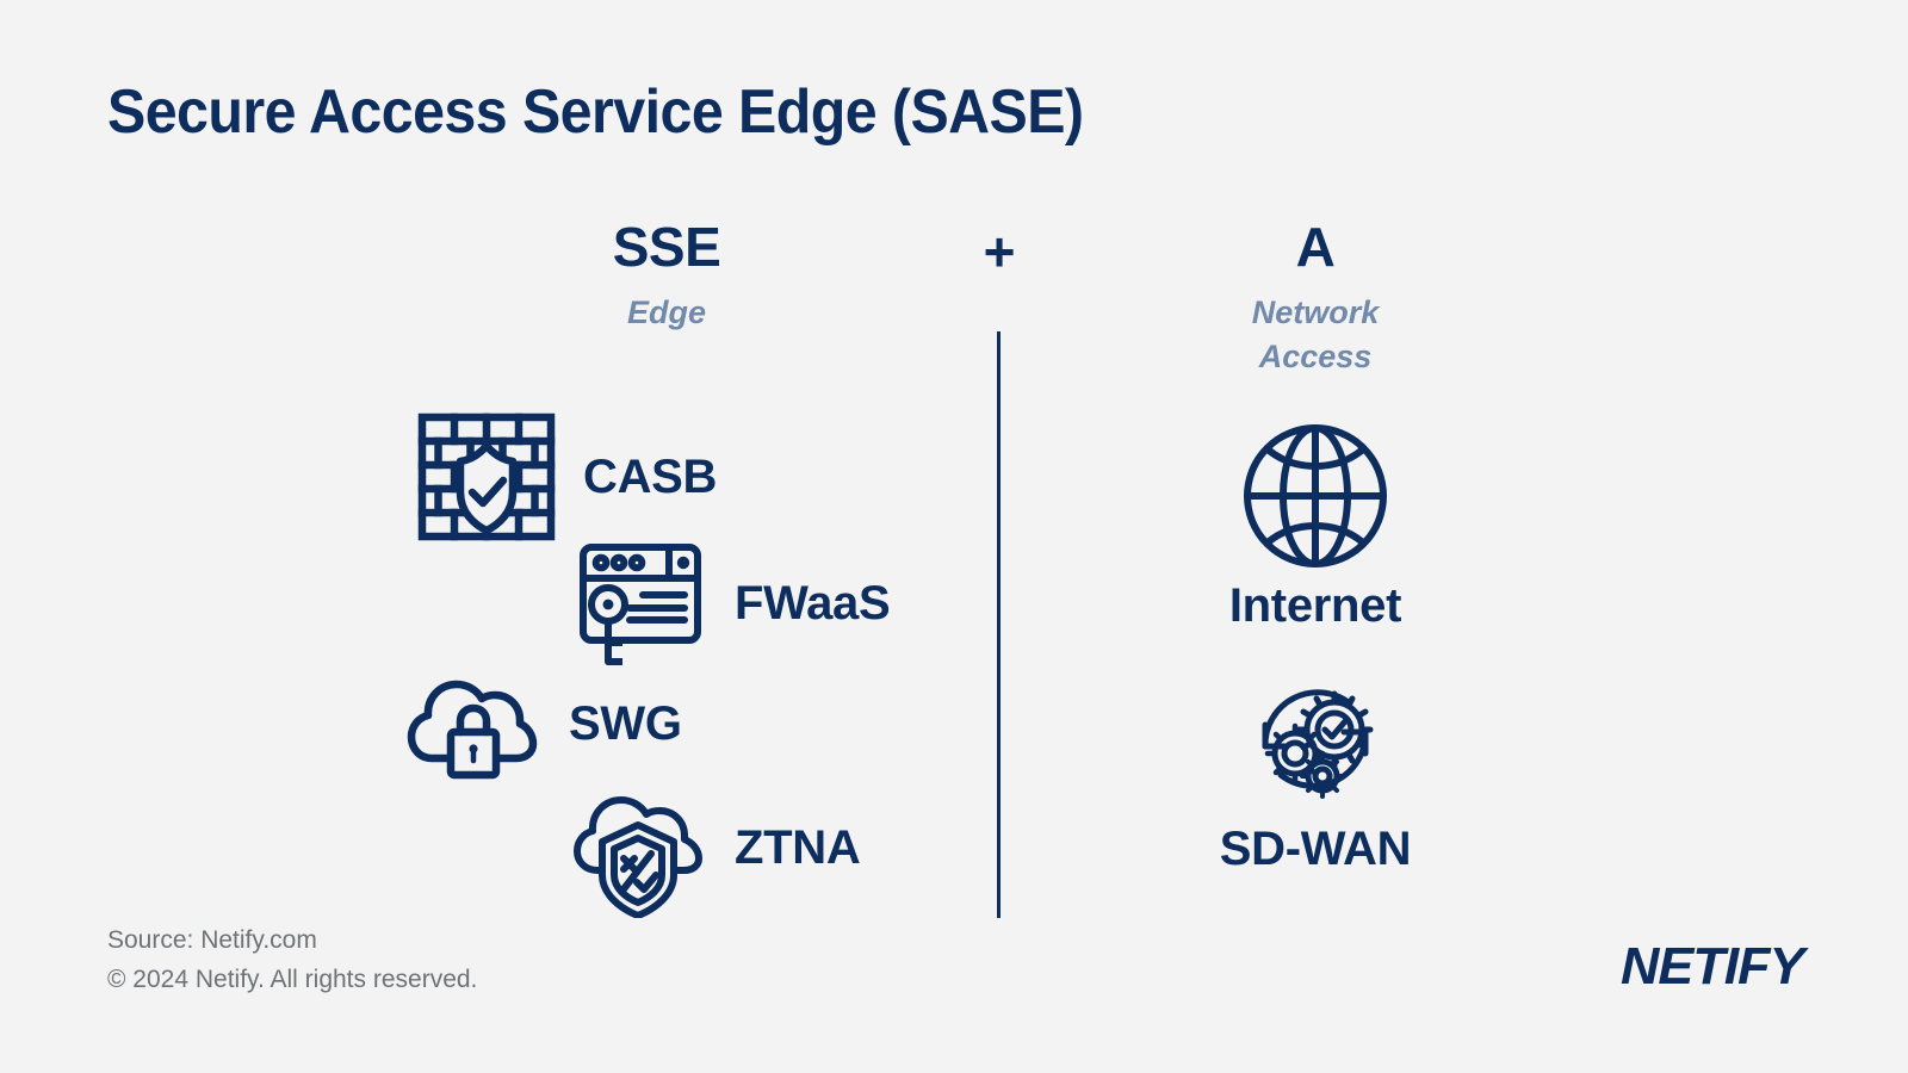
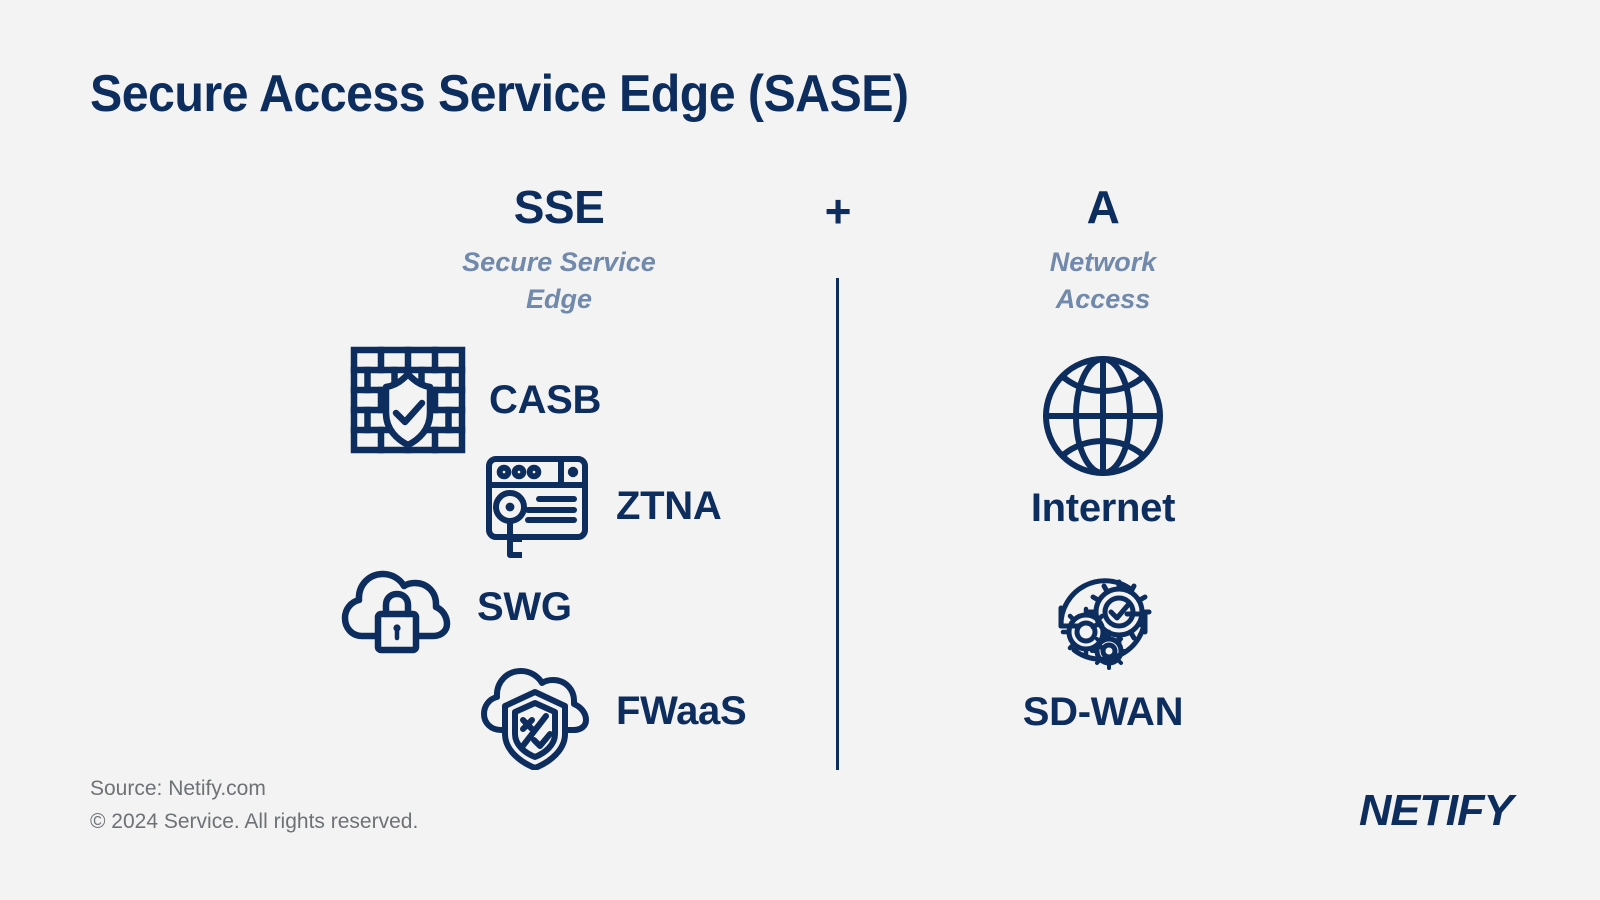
  Secure Access Service Edge (SASE)
  SSE
+ Secure Service
  Edge
  +
  A
  Network
  Access
  CASB
- FWaaS
+ ZTNA
  SWG
- ZTNA
+ FWaaS
  Internet
  SD-WAN
  Source: Netify.com
- © 2024 Netify. All rights reserved.
+ © 2024 Service. All rights reserved.
  NETIFY
